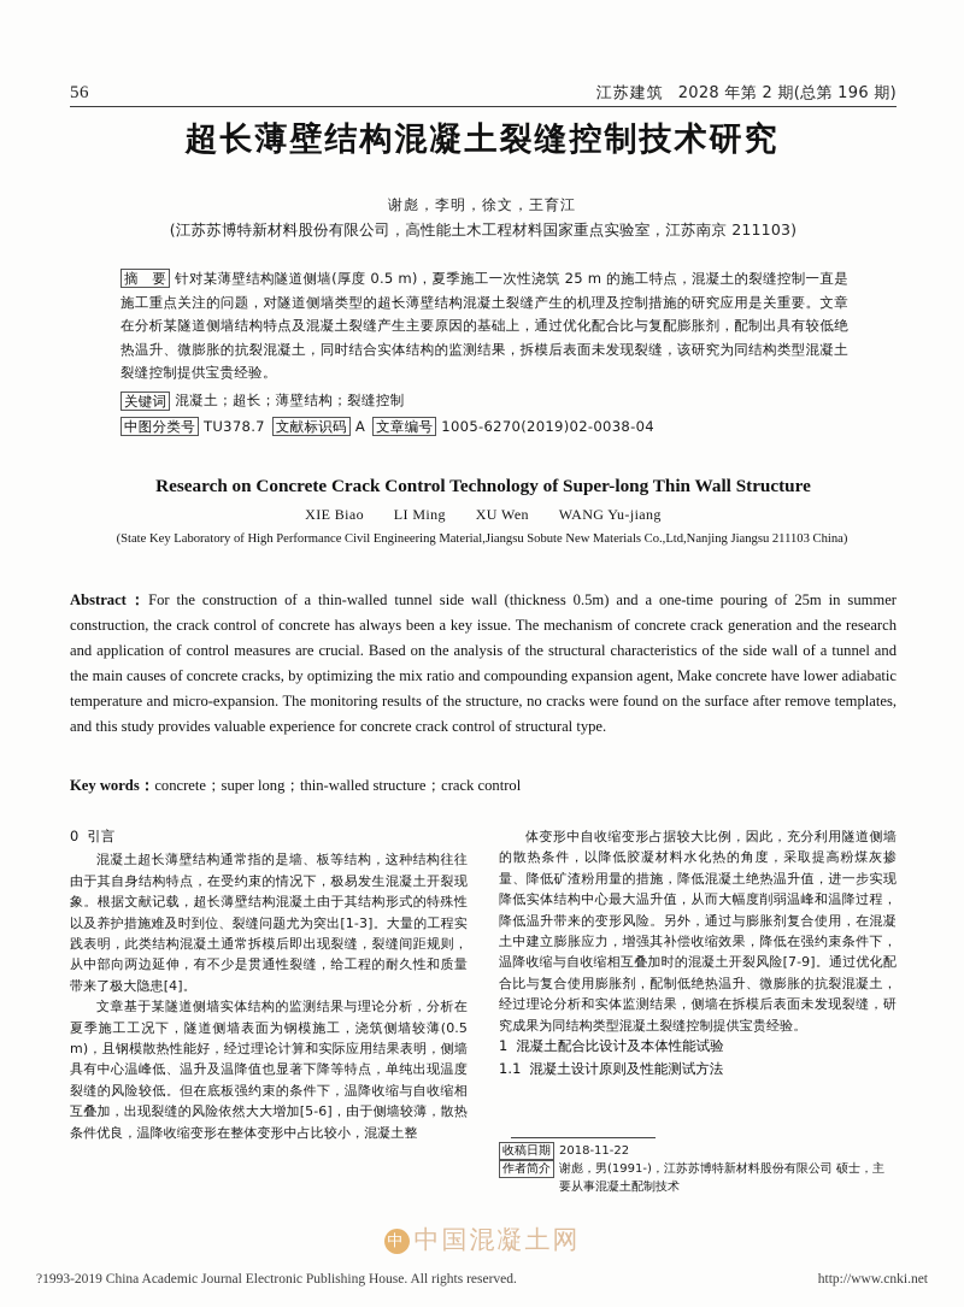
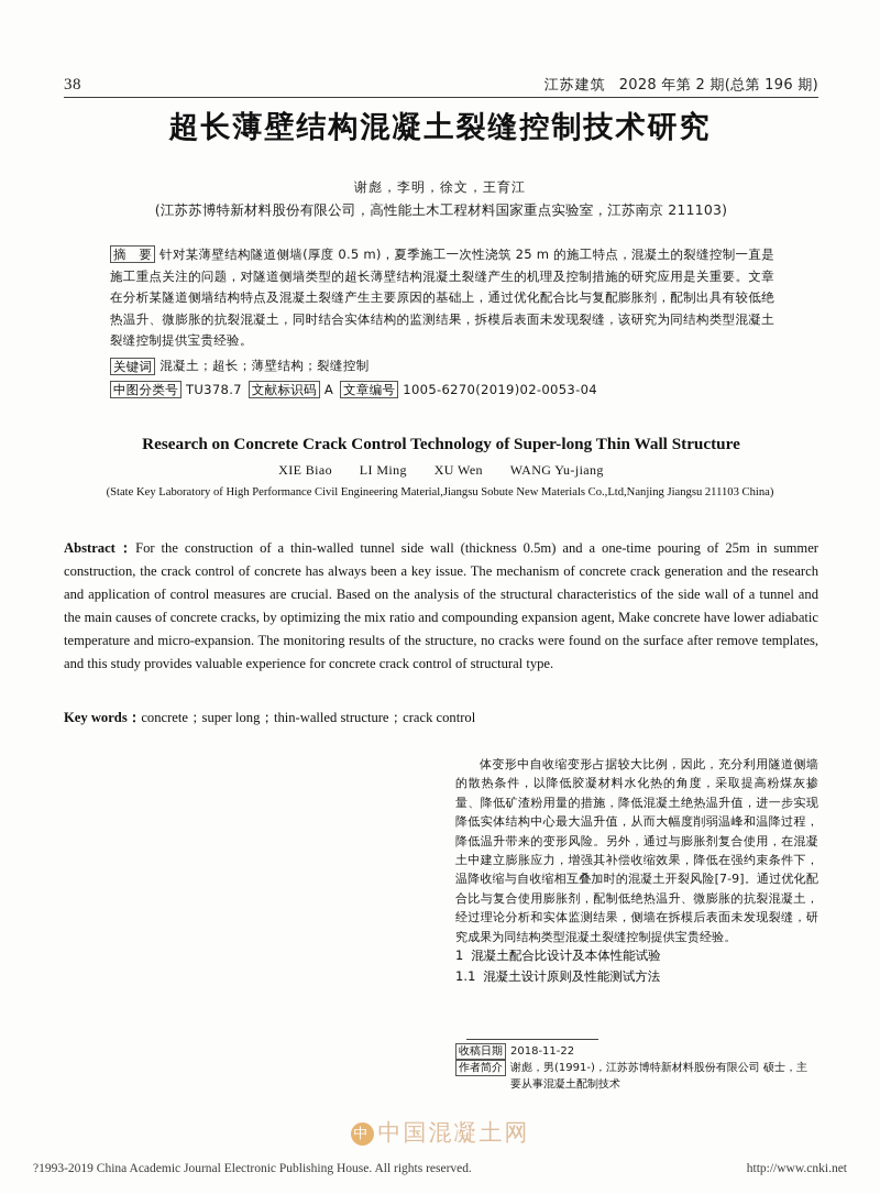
- 56
+ 38
  江苏建筑
  2028 年第 2 期(总第 196 期)
  超长薄壁结构混凝土裂缝控制技术研究
  谢彪，李明，徐文，王育江
  (江苏苏博特新材料股份有限公司，高性能土木工程材料国家重点实验室，江苏南京 211103)
  摘 要 针对某薄壁结构隧道侧墙(厚度 0.5 m)，夏季施工一次性浇筑 25 m 的施工特点，混凝土的裂缝控制一直是施工重点关注的问题，对隧道侧墙类型的超长薄壁结构混凝土裂缝产生的机理及控制措施的研究应用是关重要。文章在分析某隧道侧墙结构特点及混凝土裂缝产生主要原因的基础上，通过优化配合比与复配膨胀剂，配制出具有较低绝热温升、微膨胀的抗裂混凝土，同时结合实体结构的监测结果，拆模后表面未发现裂缝，该研究为同结构类型混凝土裂缝控制提供宝贵经验。
  关键词
  混凝土；超长；薄壁结构；裂缝控制
  中图分类号
  TU378.7
  文献标识码
  A
  文章编号
- 1005-6270(2019)02-0038-04
+ 1005-6270(2019)02-0053-04
  Research on Concrete Crack Control Technology of Super-long Thin Wall Structure
  XIE Biao LI Ming XU Wen WANG Yu-jiang
  (State Key Laboratory of High Performance Civil Engineering Material,Jiangsu Sobute New Materials Co.,Ltd,Nanjing Jiangsu 211103 China)
  Abstract：For the construction of a thin-walled tunnel side wall (thickness 0.5m) and a one-time pouring of 25m in summer construction, the crack control of concrete has always been a key issue. The mechanism of concrete crack generation and the research and application of control measures are crucial. Based on the analysis of the structural characteristics of the side wall of a tunnel and the main causes of concrete cracks, by optimizing the mix ratio and compounding expansion agent, Make concrete have lower adiabatic temperature and micro-expansion. The monitoring results of the structure, no cracks were found on the surface after remove templates, and this study provides valuable experience for concrete crack control of structural type.
  Key words：concrete；super long；thin-walled structure；crack control
- 0 引言
- 混凝土超长薄壁结构通常指的是墙、板等结构，这种结构往往由于其自身结构特点，在受约束的情况下，极易发生混凝土开裂现象。根据文献记载，超长薄壁结构混凝土由于其结构形式的特殊性以及养护措施难及时到位、裂缝问题尤为突出[1-3]。大量的工程实践表明，此类结构混凝土通常拆模后即出现裂缝，裂缝间距规则，从中部向两边延伸，有不少是贯通性裂缝，给工程的耐久性和质量带来了极大隐患[4]。
- 文章基于某隧道侧墙实体结构的监测结果与理论分析，分析在夏季施工工况下，隧道侧墙表面为钢模施工，浇筑侧墙较薄(0.5 m)，且钢模散热性能好，经过理论计算和实际应用结果表明，侧墙具有中心温峰低、温升及温降值也显著下降等特点，单纯出现温度裂缝的风险较低。但在底板强约束的条件下，温降收缩与自收缩相互叠加，出现裂缝的风险依然大大增加[5-6]，由于侧墙较薄，散热条件优良，温降收缩变形在整体变形中占比较小，混凝土整
  体变形中自收缩变形占据较大比例，因此，充分利用隧道侧墙的散热条件，以降低胶凝材料水化热的角度，采取提高粉煤灰掺量、降低矿渣粉用量的措施，降低混凝土绝热温升值，进一步实现降低实体结构中心最大温升值，从而大幅度削弱温峰和温降过程，降低温升带来的变形风险。另外，通过与膨胀剂复合使用，在混凝土中建立膨胀应力，增强其补偿收缩效果，降低在强约束条件下，温降收缩与自收缩相互叠加时的混凝土开裂风险[7-9]。通过优化配合比与复合使用膨胀剂，配制低绝热温升、微膨胀的抗裂混凝土，经过理论分析和实体监测结果，侧墙在拆模后表面未发现裂缝，研究成果为同结构类型混凝土裂缝控制提供宝贵经验。
  1 混凝土配合比设计及本体性能试验
  1.1 混凝土设计原则及性能测试方法
  收稿日期
  2018-11-22
  作者简介
  谢彪，男(1991-)，江苏苏博特新材料股份有限公司 硕士，主要从事混凝土配制技术
  中 中国混凝土网
  ?1993-2019 China Academic Journal Electronic Publishing House. All rights reserved.
  http://www.cnki.net
